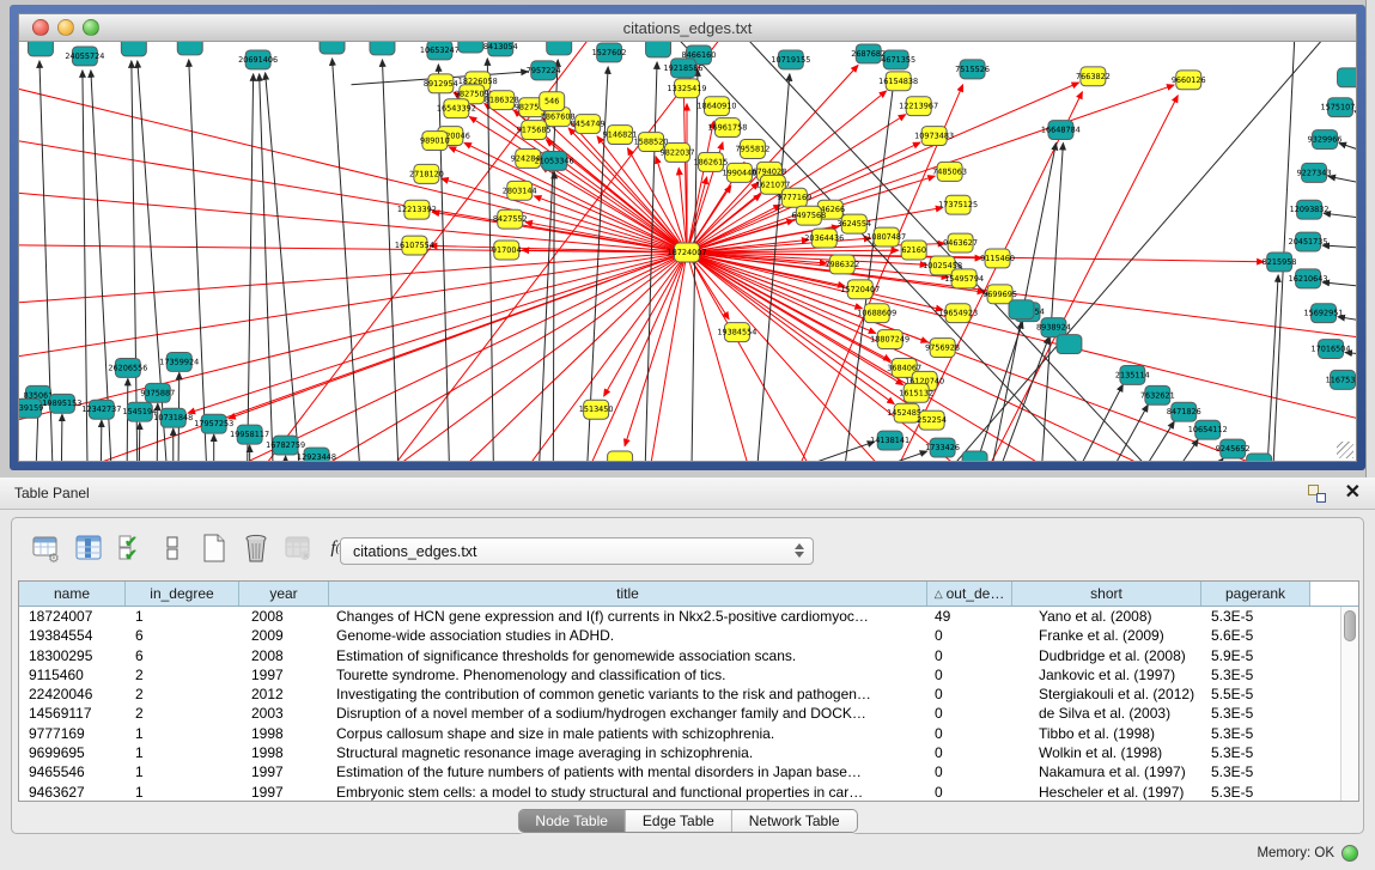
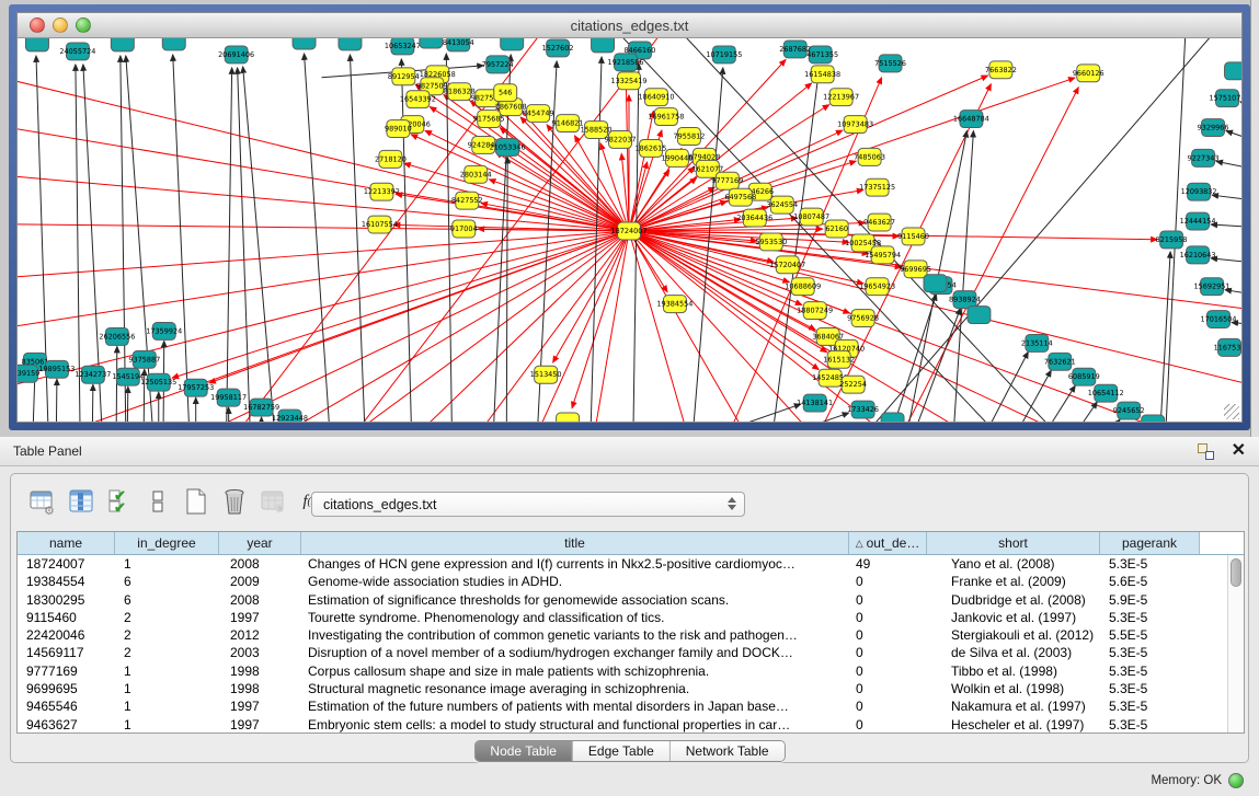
  citations_edges.txt
  18724007
  8912954
  18226058
  16543392
  8186328
  98275
  2867608
  9175685
  989010
  8454749
  1588520
  9822037
  1862615
  2718120
  924284
  2803144
  12213392
  16107554
  917004
  546
  13325419
  18640910
  16961758
  7955812
  1990448
  6794028
  1621077
  46266
  6497568
  3624554
  10807487
  62160
  17375125
  9463627
  16154838
  12213967
  7485063
- 7986322
+ 5953530
  10025458
  15495794
  9115460
  15720407
  9699695
  10688609
  19654923
  18807249
  9756928
  3684067
  19384554
  16120740
  1615132
  1452485
  252254
  7663822
  9660126
  1513450
  24055724
  20691406
  8413054
  1527602
  8466160
  10719155
  4671355
  7515526
  19218586
  2687682
  16648784
  21053346
  8938924
  14138141
  2135114
  7632621
- 8471826
+ 6085919
  10654112
  1575107
  9329966
  9227343
  12093832
- 20451735
+ 12444154
  8215958
  16210643
  15692951
  17016504
  116753
  83506
  19895153
  12342737
  1545194
- 10731848
+ 12505135
  26206556
  17359924
  9375887
  17957253
  19958117
  16782759
  12923448
  Table Panel
  ✕
  ⚙
  ✔
  ✔
  f
  citations_edges.txt
  name
  in_degree
  year
  title
  △
  out_de…
  short
  pagerank
  18724007
  1
  2008
  Changes of HCN gene expression and I(f) currents in Nkx2.5-positive cardiomyoc…
  49
  Yano et al. (2008)
  5.3E-5
  19384554
  6
  2009
  Genome-wide association studies in ADHD.
  0
  Franke et al. (2009)
  5.6E-5
  18300295
  6
  2008
  Estimation of significance thresholds for genomewide association scans.
  0
  Dudbridge et al. (2008)
  5.9E-5
  9115460
  2
  1997
  Tourette syndrome. Phenomenology and classification of tics.
  0
  Jankovic et al. (1997)
  5.3E-5
  22420046
  2
  2012
  Investigating the contribution of common genetic variants to the risk and pathogen…
  0
  Stergiakouli et al. (2012)
  5.5E-5
  14569117
  2
  2003
  Disruption of a novel member of a sodium/hydrogen exchanger family and DOCK…
  0
  de Silva et al. (2003)
  5.3E-5
  9777169
  1
  1998
  Corpus callosum shape and size in male patients with schizophrenia.
  0
  Tibbo et al. (1998)
  5.3E-5
  9699695
  1
  1998
  Structural magnetic resonance image averaging in schizophrenia.
  0
  Wolkin et al. (1998)
  5.3E-5
  9465546
  1
  1997
  Estimation of the future numbers of patients with mental disorders in Japan base…
  0
  Nakamura et al. (1997)
  5.3E-5
  9463627
  1
  1997
  Embryonic stem cells: a model to study structural and functional properties in car…
  0
  Hescheler et al. (1997)
  5.3E-5
  Node Table
  Edge Table
  Network Table
  Memory: OK
